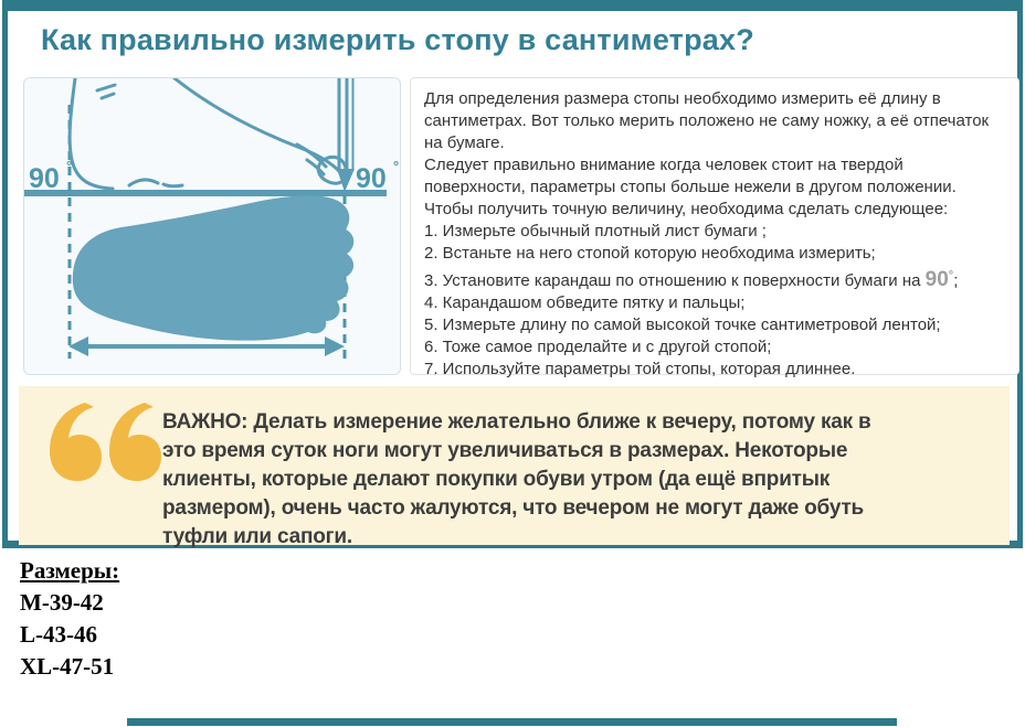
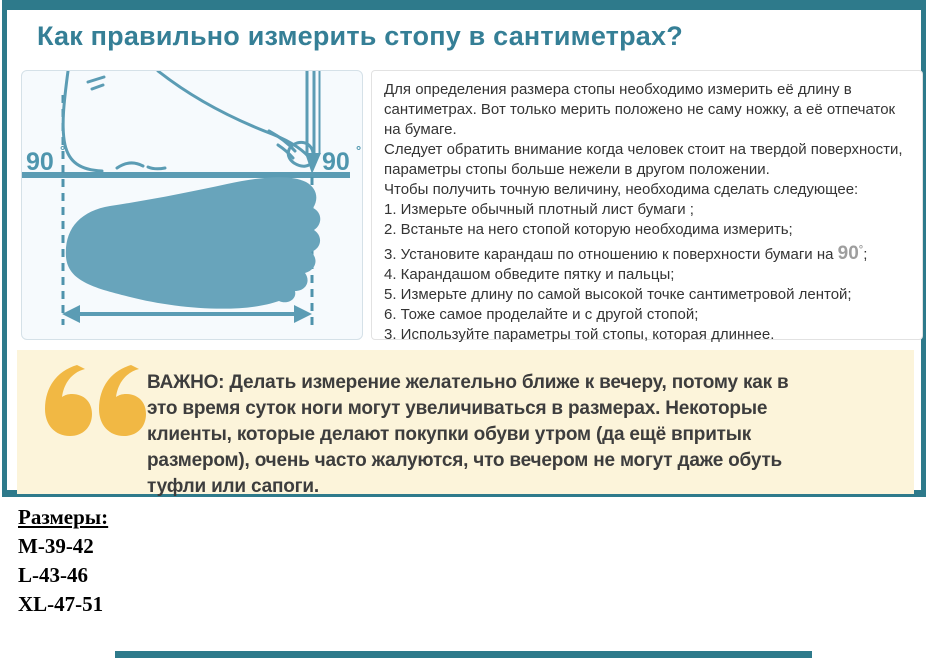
  Как правильно измерить стопу в сантиметрах?
  90
  °
  90
  °
  Для определения размера стопы необходимо измерить её длину в сантиметрах. Вот только мерить положено не саму ножку, а её отпечаток на бумаге.
- Следует правильно внимание когда человек стоит на твердой поверхности, параметры стопы больше нежели в другом положении.
+ Следует обратить внимание когда человек стоит на твердой поверхности, параметры стопы больше нежели в другом положении.
  Чтобы получить точную величину, необходима сделать следующее:
  1. Измерьте обычный плотный лист бумаги ;
  2. Встаньте на него стопой которую необходима измерить;
  3. Установите карандаш по отношению к поверхности бумаги на 90°;
  4. Карандашом обведите пятку и пальцы;
  5. Измерьте длину по самой высокой точке сантиметровой лентой;
  6. Тоже самое проделайте и с другой стопой;
- 7. Используйте параметры той стопы, которая длиннее.
+ 3. Используйте параметры той стопы, которая длиннее.
  ВАЖНО: Делать измерение желательно ближе к вечеру, потому как в это время суток ноги могут увеличиваться в размерах. Некоторые клиенты, которые делают покупки обуви утром (да ещё впритык размером), очень часто жалуются, что вечером не могут даже обуть туфли или сапоги.
  Размеры:
  M-39-42
  L-43-46
  XL-47-51
